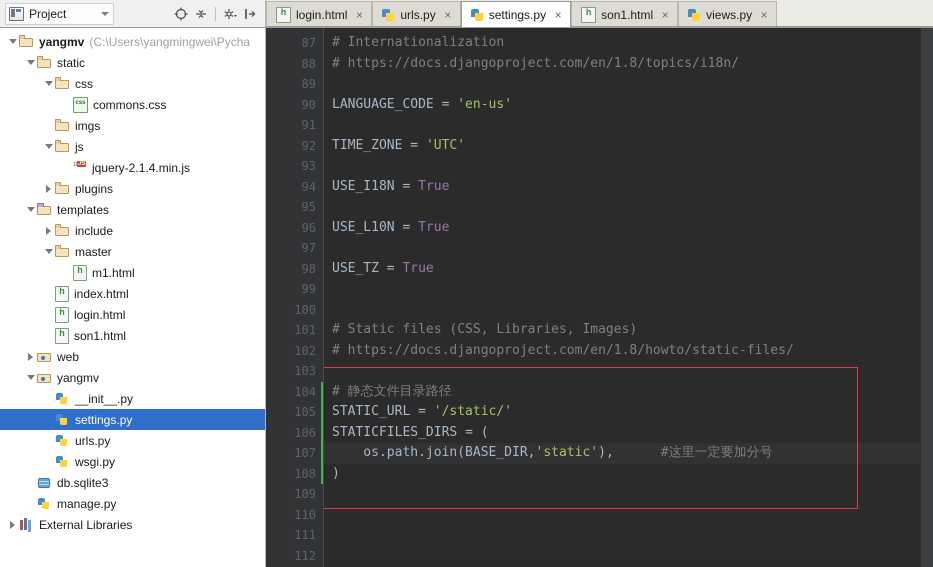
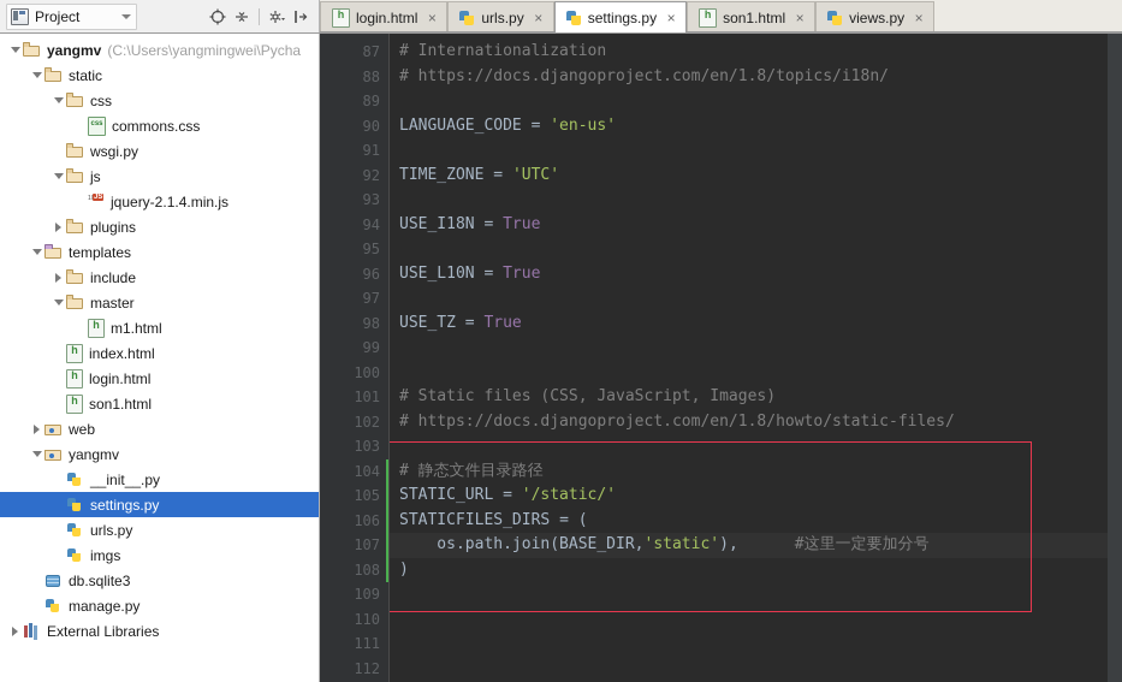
  Project
  login.html
  ×
  urls.py
  ×
  settings.py
  ×
  son1.html
  ×
  views.py
  ×
  yangmv
  (C:\Users\yangmingwei\Pycha
  static
  css
  commons.css
- imgs
+ wsgi.py
  js
  jquery-2.1.4.min.js
  plugins
  templates
  include
  master
  m1.html
  index.html
  login.html
  son1.html
  web
  yangmv
  __init__.py
  settings.py
  urls.py
- wsgi.py
+ imgs
  db.sqlite3
  manage.py
  External Libraries
  87
  88
  89
  90
  91
  92
  93
  94
  95
  96
  97
  98
  99
  100
  101
  102
  103
  104
  105
  106
  107
  108
  109
  110
  111
  112
  # Internationalization
  # https://docs.djangoproject.com/en/1.8/topics/i18n/
  LANGUAGE_CODE = 'en-us'
  TIME_ZONE = 'UTC'
  USE_I18N = True
  USE_L10N = True
  USE_TZ = True
- # Static files (CSS, Libraries, Images)
+ # Static files (CSS, JavaScript, Images)
  # https://docs.djangoproject.com/en/1.8/howto/static-files/
  # 静态文件目录路径
  STATIC_URL = '/static/'
  STATICFILES_DIRS = (
  os.path.join(BASE_DIR,'static'), #这里一定要加分号
  )
